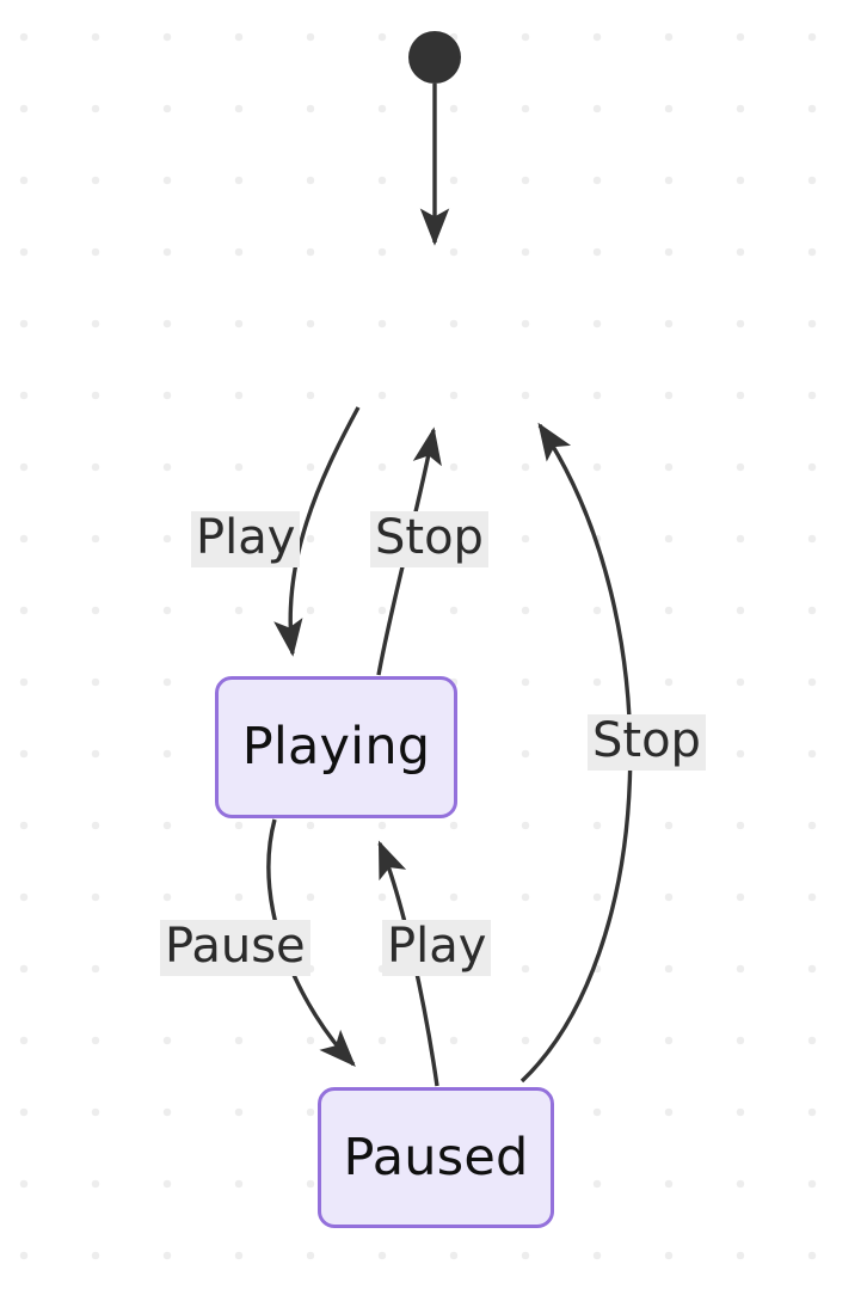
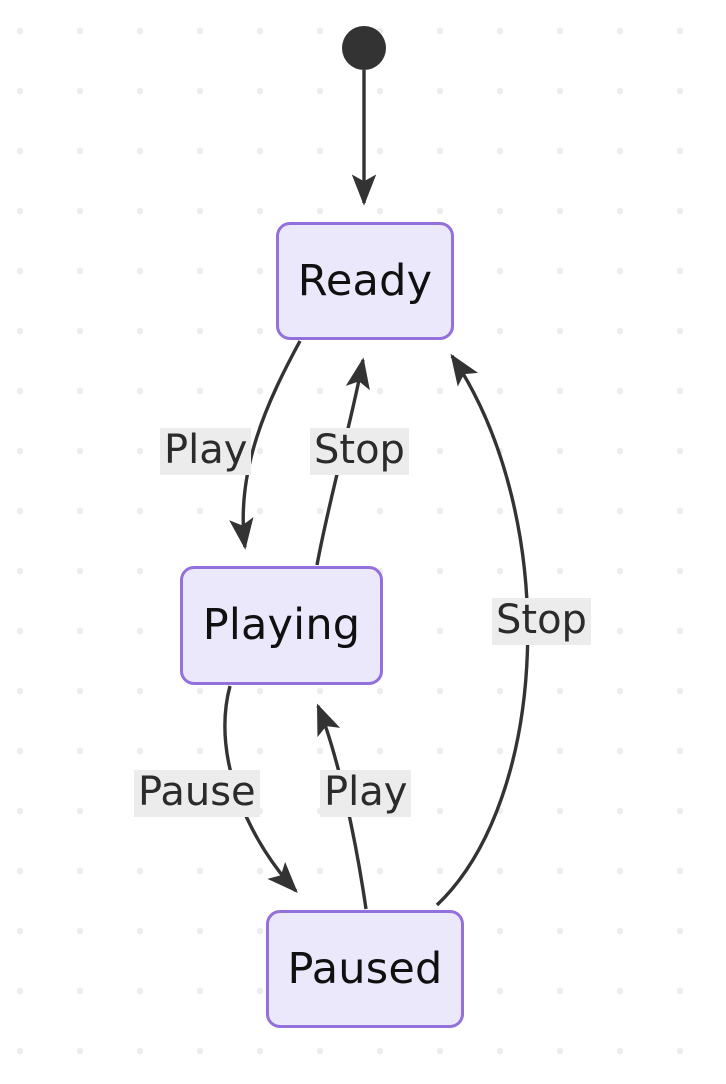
+ Ready
  Playing
  Paused
  Play
  Stop
  Pause
  Play
  Stop
